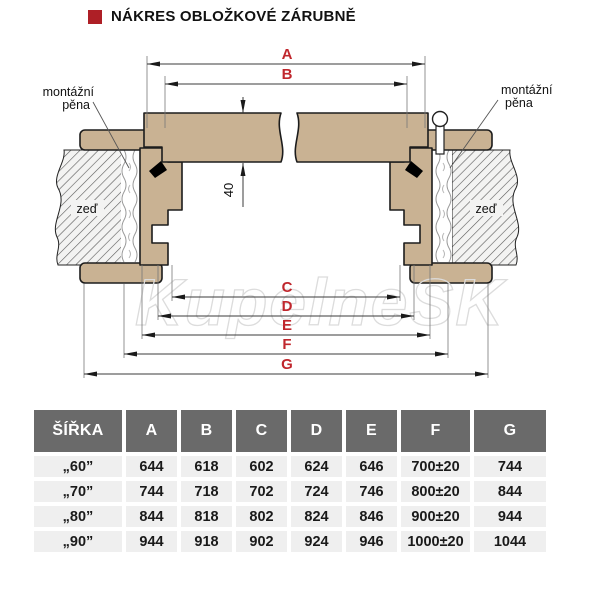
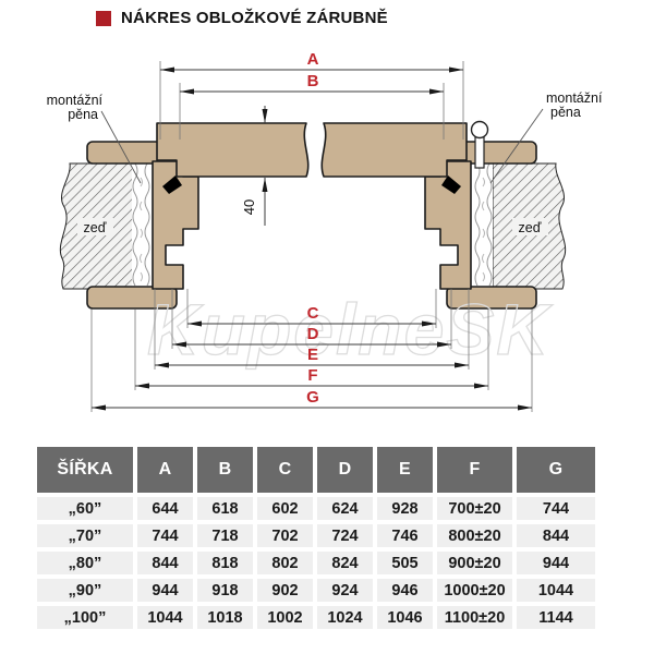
  NÁKRES OBLOŽKOVÉ ZÁRUBNĚ
  KupelneSK
  A
  B
  C
  D
  E
  F
  G
  zeď
  zeď
  montážní
  pěna
  montážní
  pěna
  ŠÍŘKA	A	B	C	D	E	F	G
- „60”	644	618	602	624	646	700±20	744
+ „60”	644	618	602	624	928	700±20	744
  „70”	744	718	702	724	746	800±20	844
- „80”	844	818	802	824	846	900±20	944
+ „80”	844	818	802	824	505	900±20	944
  „90”	944	918	902	924	946	1000±20	1044
+ „100”	1044	1018	1002	1024	1046	1100±20	1144
